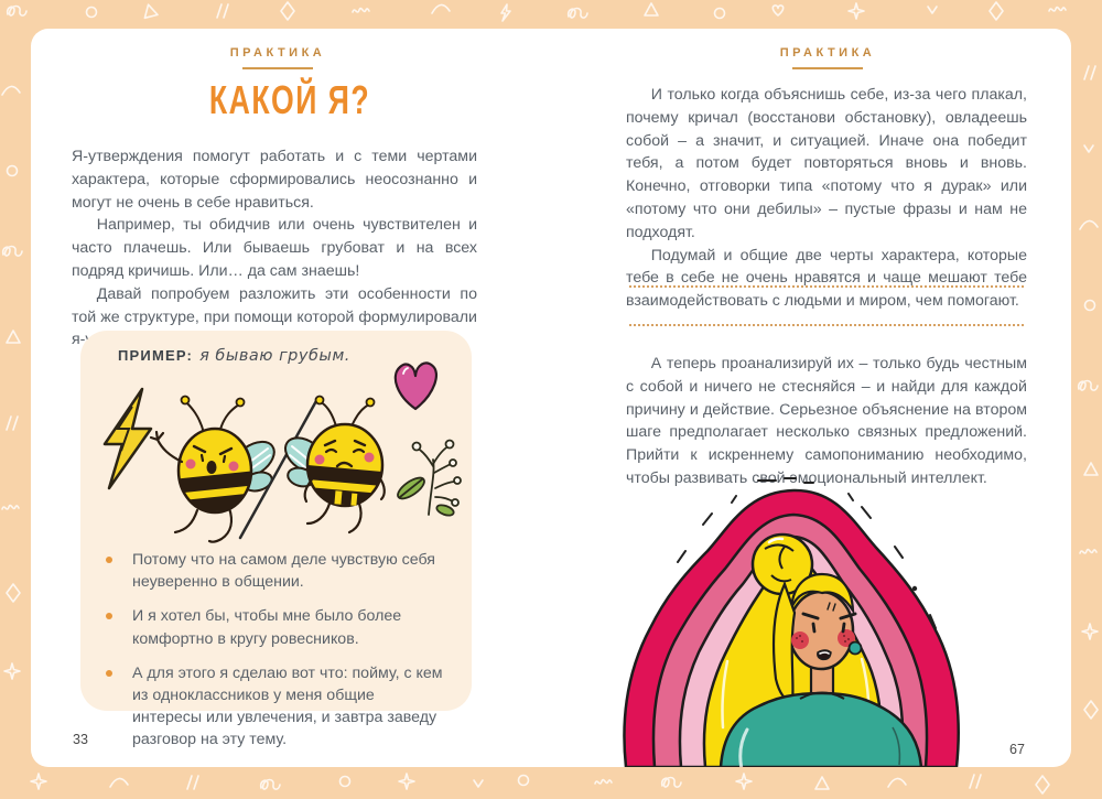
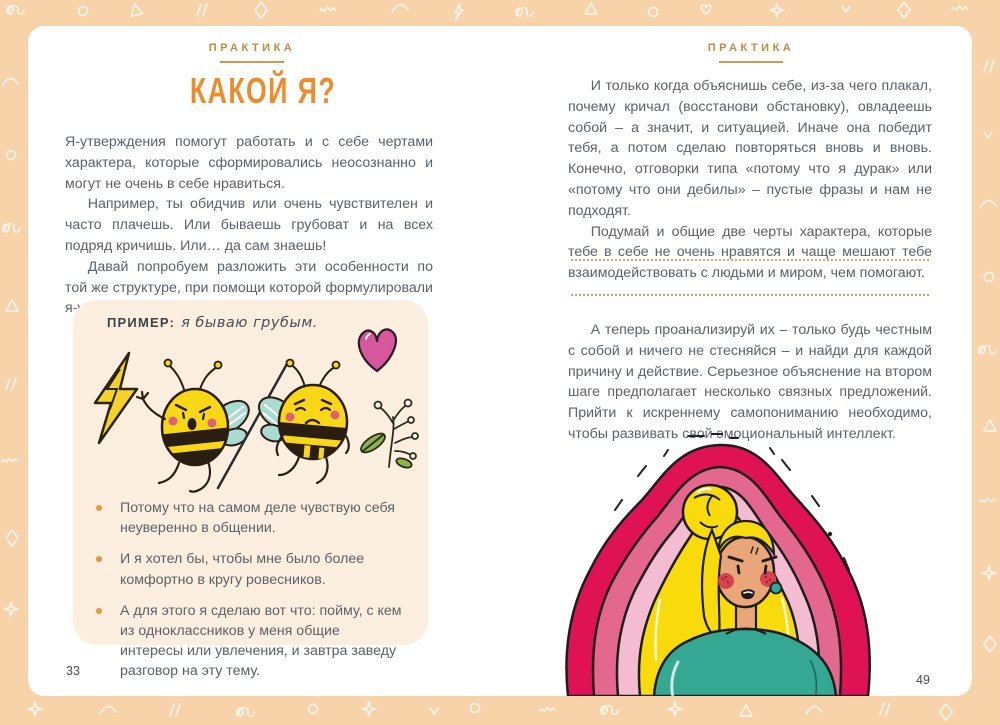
  ПРАКТИКА
  КАКОЙ Я?
- Я-утверждения помогут работать и с теми чертами характера, которые сформировались неосознанно и могут не очень в себе нравиться.
+ Я-утверждения помогут работать и с себе чертами характера, которые сформировались неосознанно и могут не очень в себе нравиться.
  Например, ты обидчив или очень чувствителен и часто плачешь. Или бываешь грубоват и на всех подряд кричишь. Или… да сам знаешь!
  Давай попробуем разложить эти особенности по той же структуре, при помощи которой формулировали я-
  ПРИМЕР: я бываю грубым.
  Потому что на самом деле чувствую себя неуверенно в общении.
  И я хотел бы, чтобы мне было более комфортно в кругу ровесников.
  А для этого я сделаю вот что: пойму, с кем из одноклассников у меня общие интересы или увлечения, и завтра заведу разговор на эту тему.
  33
  ПРАКТИКА
- И только когда объяснишь себе, из-за чего плакал, почему кричал (восстанови обстановку), овладеешь собой – а значит, и ситуацией. Иначе она победит тебя, а потом будет повторяться вновь и вновь. Конечно, отговорки типа «потому что я дурак» или «потому что они дебилы» – пустые фразы и нам не подходят.
+ И только когда объяснишь себе, из-за чего плакал, почему кричал (восстанови обстановку), овладеешь собой – а значит, и ситуацией. Иначе она победит тебя, а потом сделаю повторяться вновь и вновь. Конечно, отговорки типа «потому что я дурак» или «потому что они дебилы» – пустые фразы и нам не подходят.
  Подумай и общие две черты характера, которые тебе в себе не очень нравятся и чаще мешают тебе взаимодействовать с людьми и миром, чем помогают.
  А теперь проанализируй их – только будь честным с собой и ничего не стесняйся – и найди для каждой причину и действие. Серьезное объяснение на втором шаге предполагает несколько связных предложений. Прийти к искреннему самопониманию необходимо, чтобы развивать своймоциональный интеллект.
- 67
+ 49
